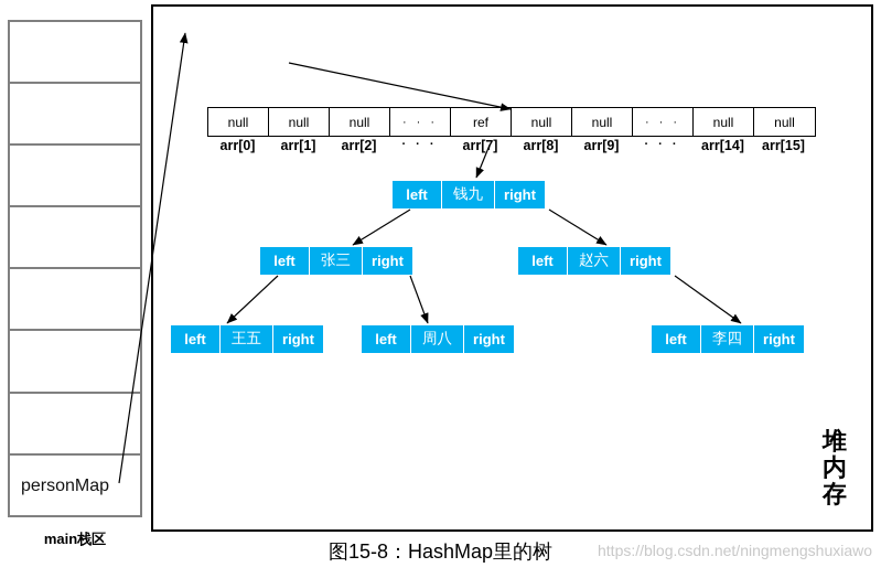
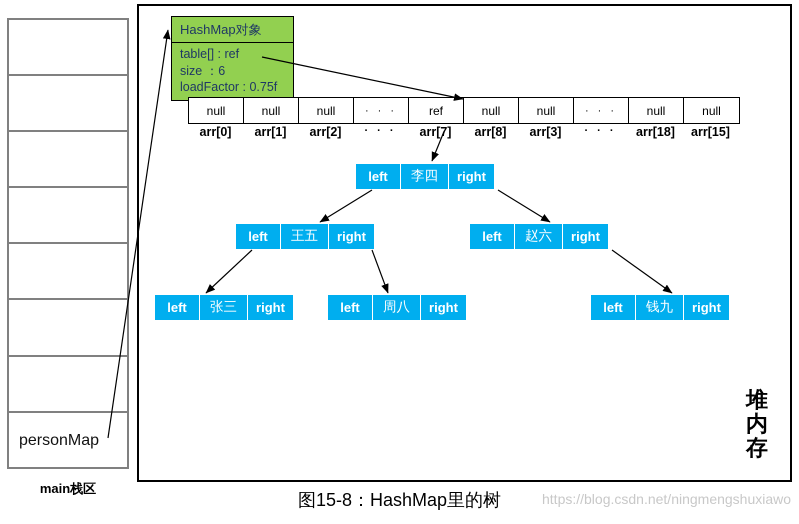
  personMap
  main栈区
  堆
  内
  存
+ HashMap对象
+ table[] : ref
+ size ：6
+ loadFactor : 0.75f
  null
  null
  null
  · · ·
  ref
  null
  null
  · · ·
  null
  null
  arr[0]
  arr[1]
  arr[2]
  · · ·
  arr[7]
  arr[8]
- arr[9]
+ arr[3]
  · · ·
- arr[14]
+ arr[18]
  arr[15]
  left
- 钱九
+ 李四
  right
  left
- 张三
+ 王五
  right
  left
  赵六
  right
  left
- 王五
+ 张三
  right
  left
  周八
  right
  left
- 李四
+ 钱九
  right
  https://blog.csdn.net/ningmengshuxiawo
  图15-8：HashMap里的树
